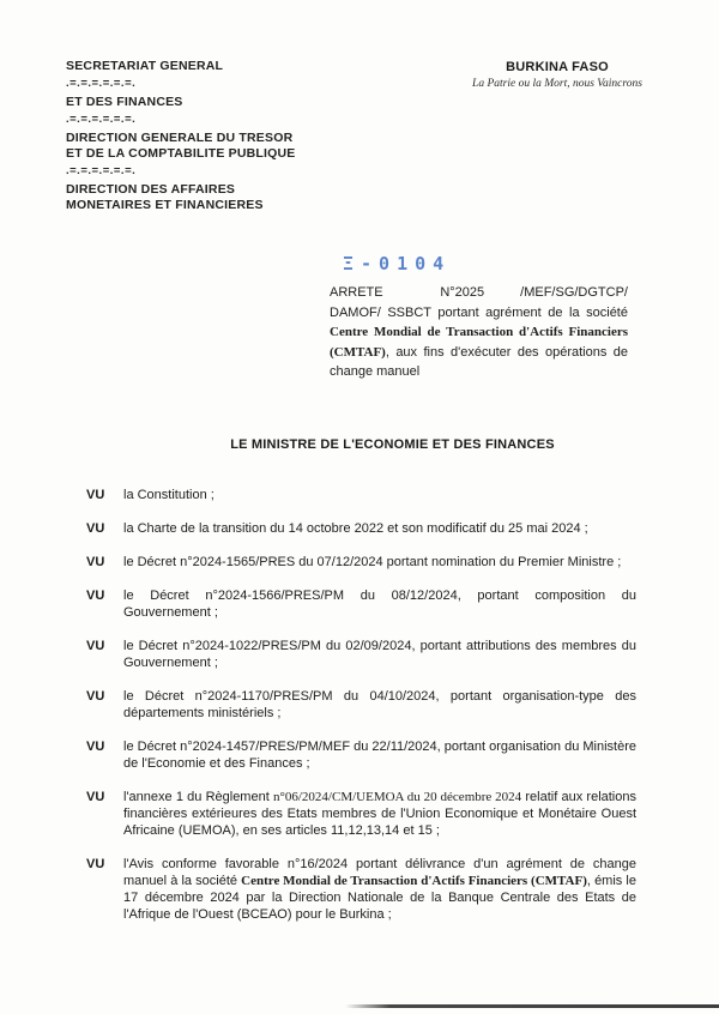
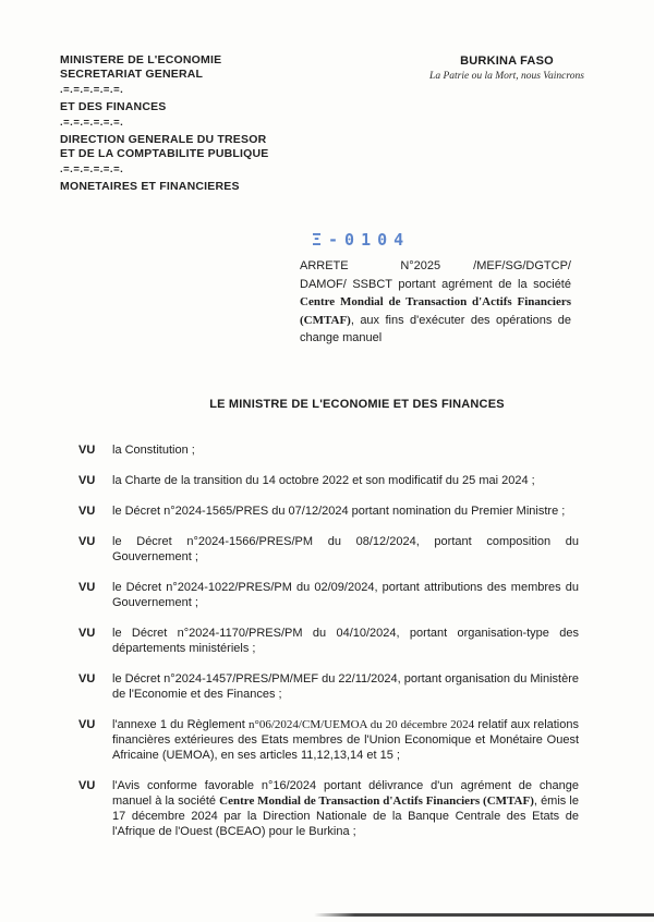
+ MINISTERE DE L'ECONOMIE
  SECRETARIAT GENERAL
  .=.=.=.=.=.=.
  ET DES FINANCES
  .=.=.=.=.=.=.
  DIRECTION GENERALE DU TRESOR
  ET DE LA COMPTABILITE PUBLIQUE
  .=.=.=.=.=.=.
- DIRECTION DES AFFAIRES
  MONETAIRES ET FINANCIERES
  BURKINA FASO
  La Patrie ou la Mort, nous Vaincrons
  Ξ-0104
  ARRETE N°2025 /MEF/SG/DGTCP/ DAMOF/ SSBCT portant agrément de la société Centre Mondial de Transaction d'Actifs Financiers (CMTAF), aux fins d'exécuter des opérations de change manuel
  LE MINISTRE DE L'ECONOMIE ET DES FINANCES
  VU
  la Constitution ;
  VU
  la Charte de la transition du 14 octobre 2022 et son modificatif du 25 mai 2024 ;
  VU
  le Décret n°2024-1565/PRES du 07/12/2024 portant nomination du Premier Ministre ;
  VU
  le Décret n°2024-1566/PRES/PM du 08/12/2024, portant composition du Gouvernement ;
  VU
  le Décret n°2024-1022/PRES/PM du 02/09/2024, portant attributions des membres du Gouvernement ;
  VU
  le Décret n°2024-1170/PRES/PM du 04/10/2024, portant organisation-type des départements ministériels ;
  VU
  le Décret n°2024-1457/PRES/PM/MEF du 22/11/2024, portant organisation du Ministère de l'Economie et des Finances ;
  VU
  l'annexe 1 du Règlement n°06/2024/CM/UEMOA du 20 décembre 2024 relatif aux relations financières extérieures des Etats membres de l'Union Economique et Monétaire Ouest Africaine (UEMOA), en ses articles 11,12,13,14 et 15 ;
  VU
  l'Avis conforme favorable n°16/2024 portant délivrance d'un agrément de change manuel à la société Centre Mondial de Transaction d'Actifs Financiers (CMTAF), émis le 17 décembre 2024 par la Direction Nationale de la Banque Centrale des Etats de l'Afrique de l'Ouest (BCEAO) pour le Burkina ;
